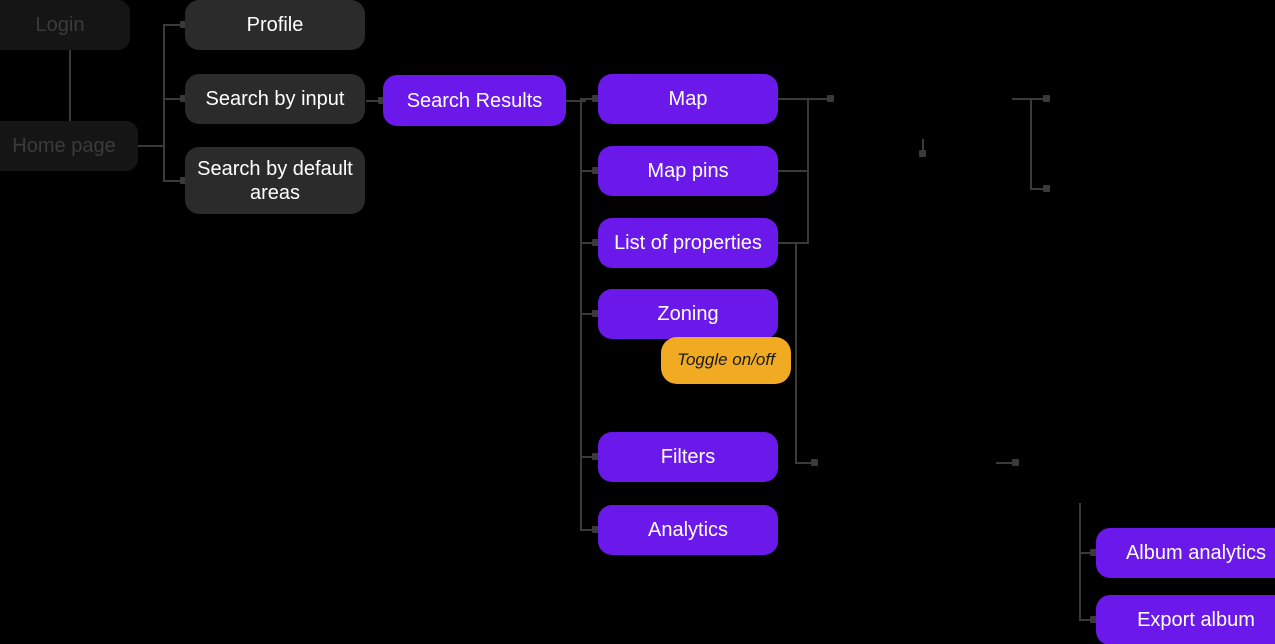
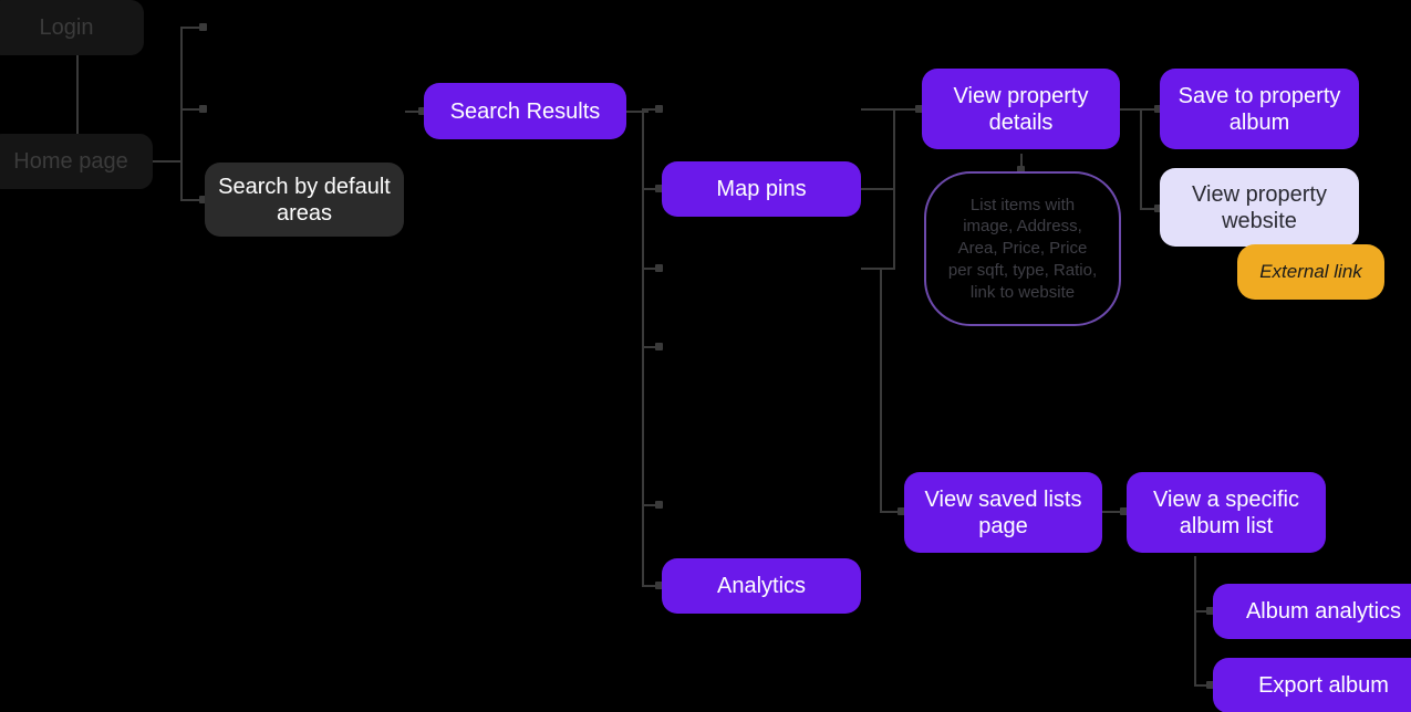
  Login
  Home page
- Profile
- Search by input
  Search by default areas
  Search Results
- Map
  Map pins
- List of properties
- Zoning
- Toggle on/off
- Filters
  Analytics
+ View property details
+ List items with image, Address, Area, Price, Price per sqft, type, Ratio, link to website
+ Save to property album
+ View property website
+ External link
+ View saved lists page
+ View a specific album list
  Album analytics
  Export album
